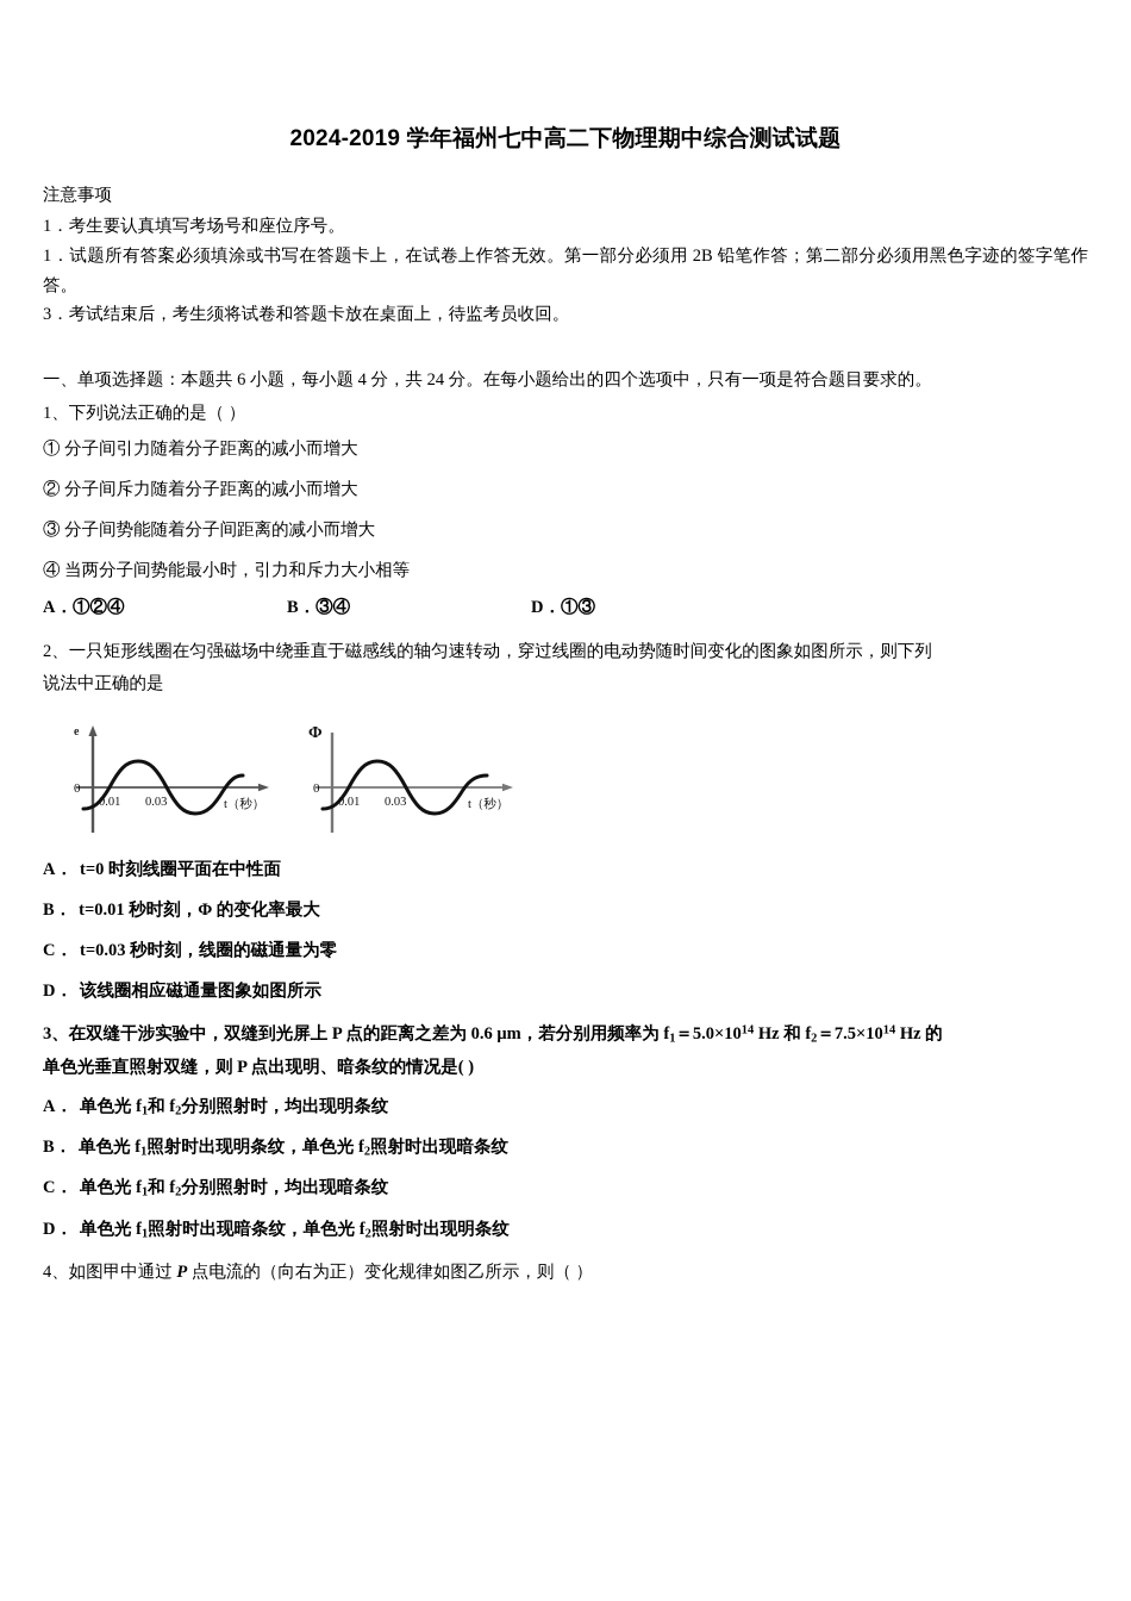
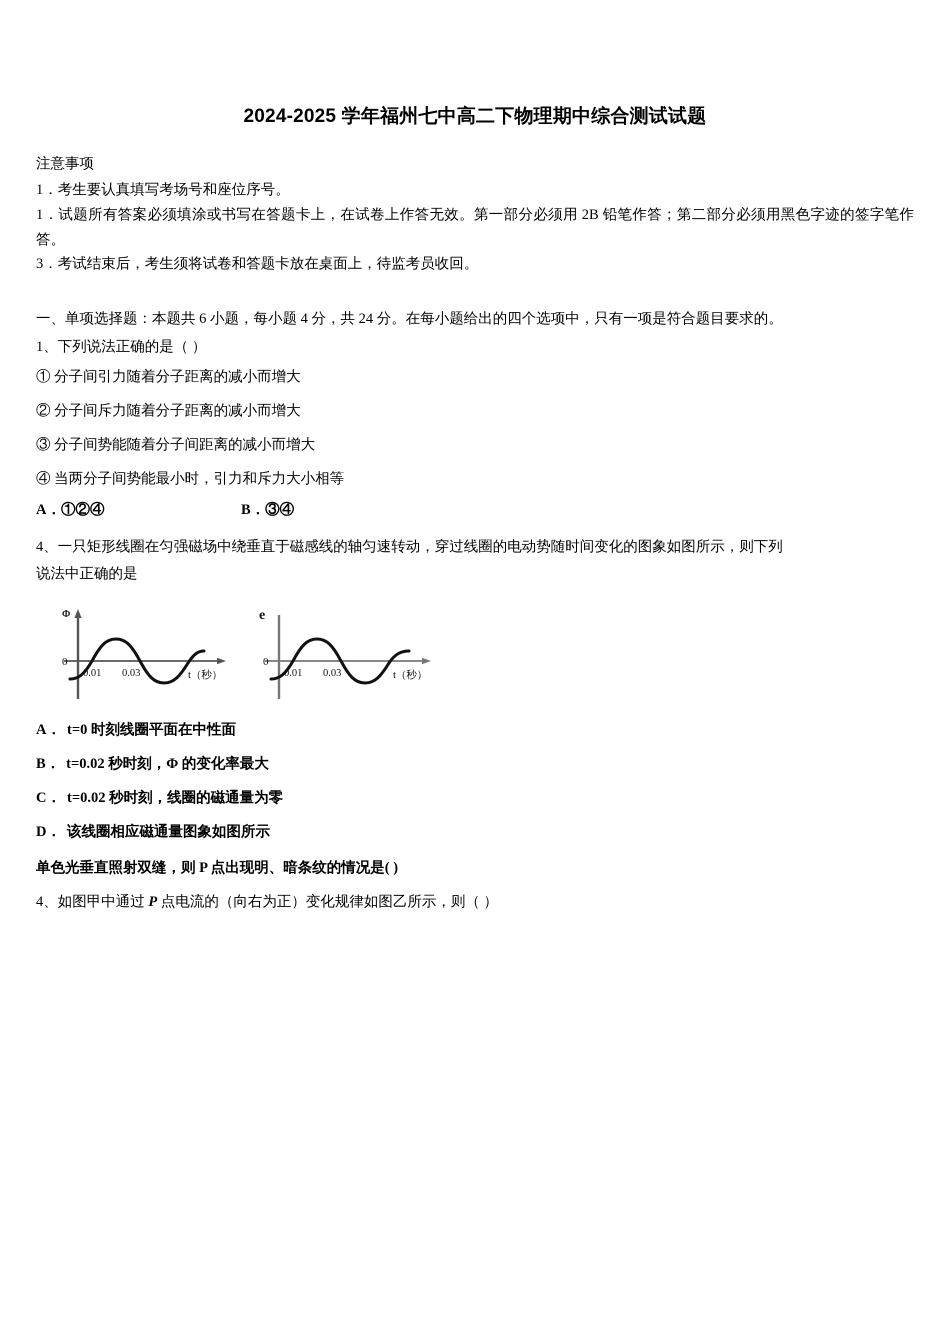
- 2024-2019 学年福州七中高二下物理期中综合测试试题
+ 2024-2025 学年福州七中高二下物理期中综合测试试题
  注意事项
  1．考生要认真填写考场号和座位序号。
  1．试题所有答案必须填涂或书写在答题卡上，在试卷上作答无效。第一部分必须用 2B 铅笔作答；第二部分必须用黑色字迹的签字笔作答。
  3．考试结束后，考生须将试卷和答题卡放在桌面上，待监考员收回。
  一、单项选择题：本题共 6 小题，每小题 4 分，共 24 分。在每小题给出的四个选项中，只有一项是符合题目要求的。
  1、下列说法正确的是（ ）
  ① 分子间引力随着分子距离的减小而增大
  ② 分子间斥力随着分子距离的减小而增大
  ③ 分子间势能随着分子间距离的减小而增大
  ④ 当两分子间势能最小时，引力和斥力大小相等
  A．①②④
  B．③④
- D．①③
- 2、一只矩形线圈在匀强磁场中绕垂直于磁感线的轴匀速转动，穿过线圈的电动势随时间变化的图象如图所示，则下列
+ 4、一只矩形线圈在匀强磁场中绕垂直于磁感线的轴匀速转动，穿过线圈的电动势随时间变化的图象如图所示，则下列
  说法中正确的是
- e
+ Φ
  0
  0.01
  0.03
  t（秒）
- Φ
+ e
  0
  0.01
  0.03
  t（秒）
  A． t=0 时刻线圈平面在中性面
- B． t=0.01 秒时刻，Φ 的变化率最大
+ B． t=0.02 秒时刻，Φ 的变化率最大
- C． t=0.03 秒时刻，线圈的磁通量为零
+ C． t=0.02 秒时刻，线圈的磁通量为零
  D． 该线圈相应磁通量图象如图所示
- 3、在双缝干涉实验中，双缝到光屏上 P 点的距离之差为 0.6 μm，若分别用频率为 f1＝5.0×1014 Hz 和 f2＝7.5×1014 Hz 的
  单色光垂直照射双缝，则 P 点出现明、暗条纹的情况是( )
- A． 单色光 f1和 f2分别照射时，均出现明条纹
- B． 单色光 f1照射时出现明条纹，单色光 f2照射时出现暗条纹
- C． 单色光 f1和 f2分别照射时，均出现暗条纹
- D． 单色光 f1照射时出现暗条纹，单色光 f2照射时出现明条纹
  4、如图甲中通过 P 点电流的（向右为正）变化规律如图乙所示，则（ ）
